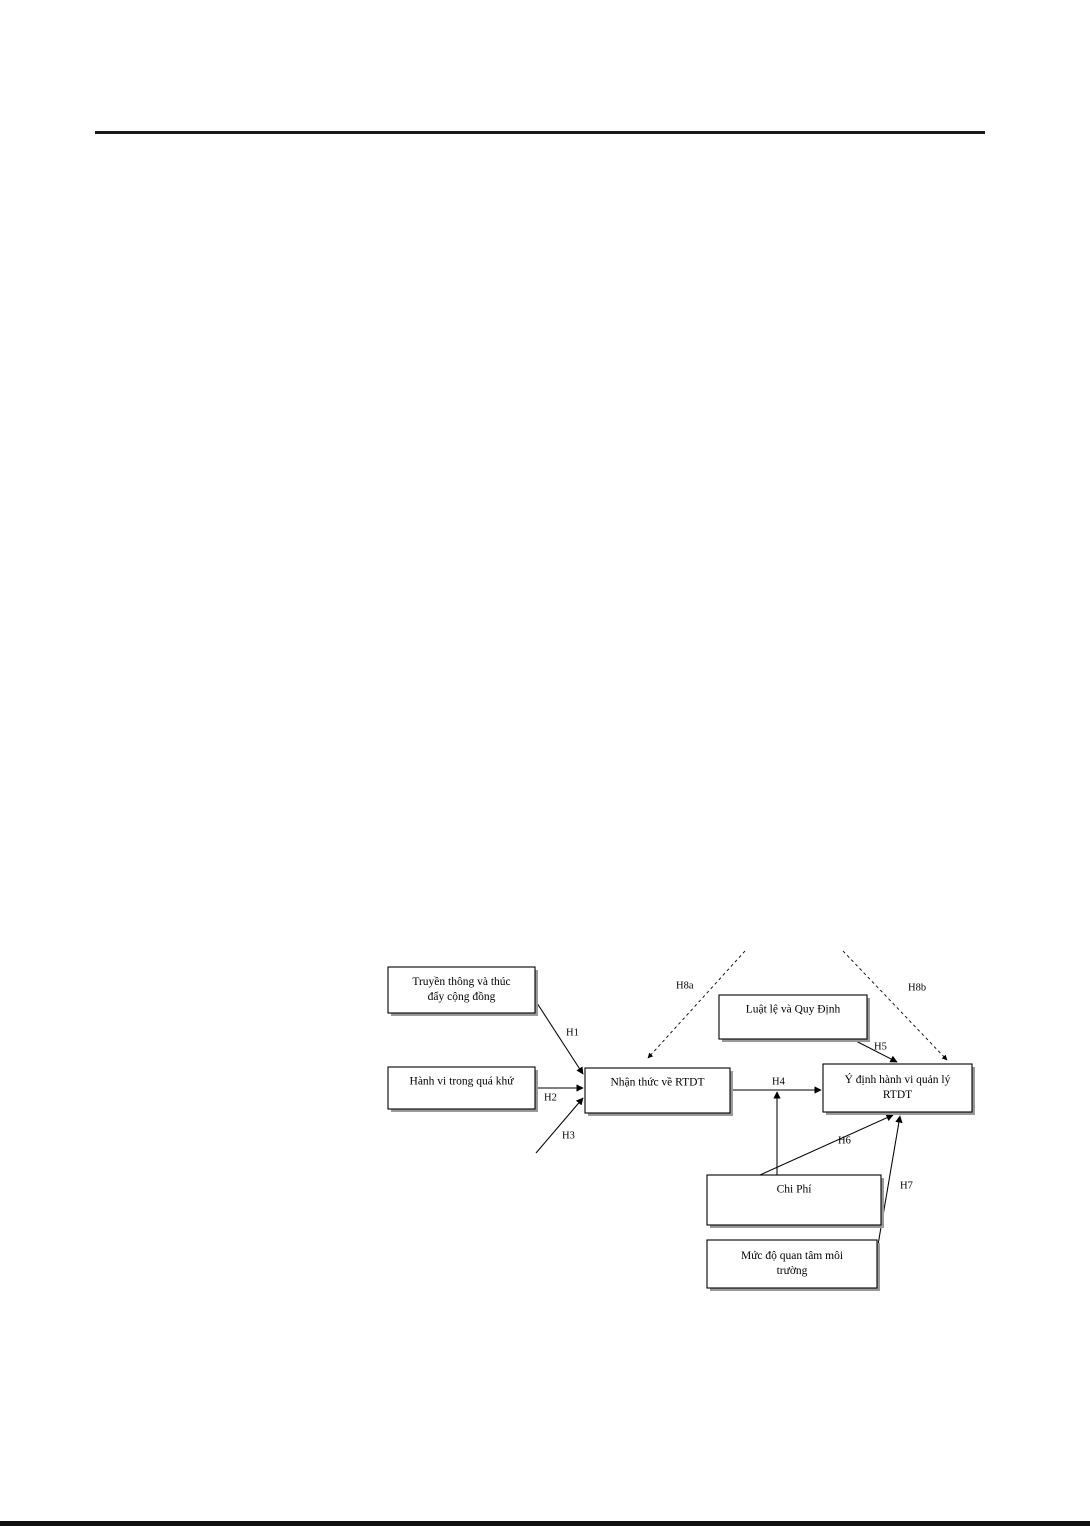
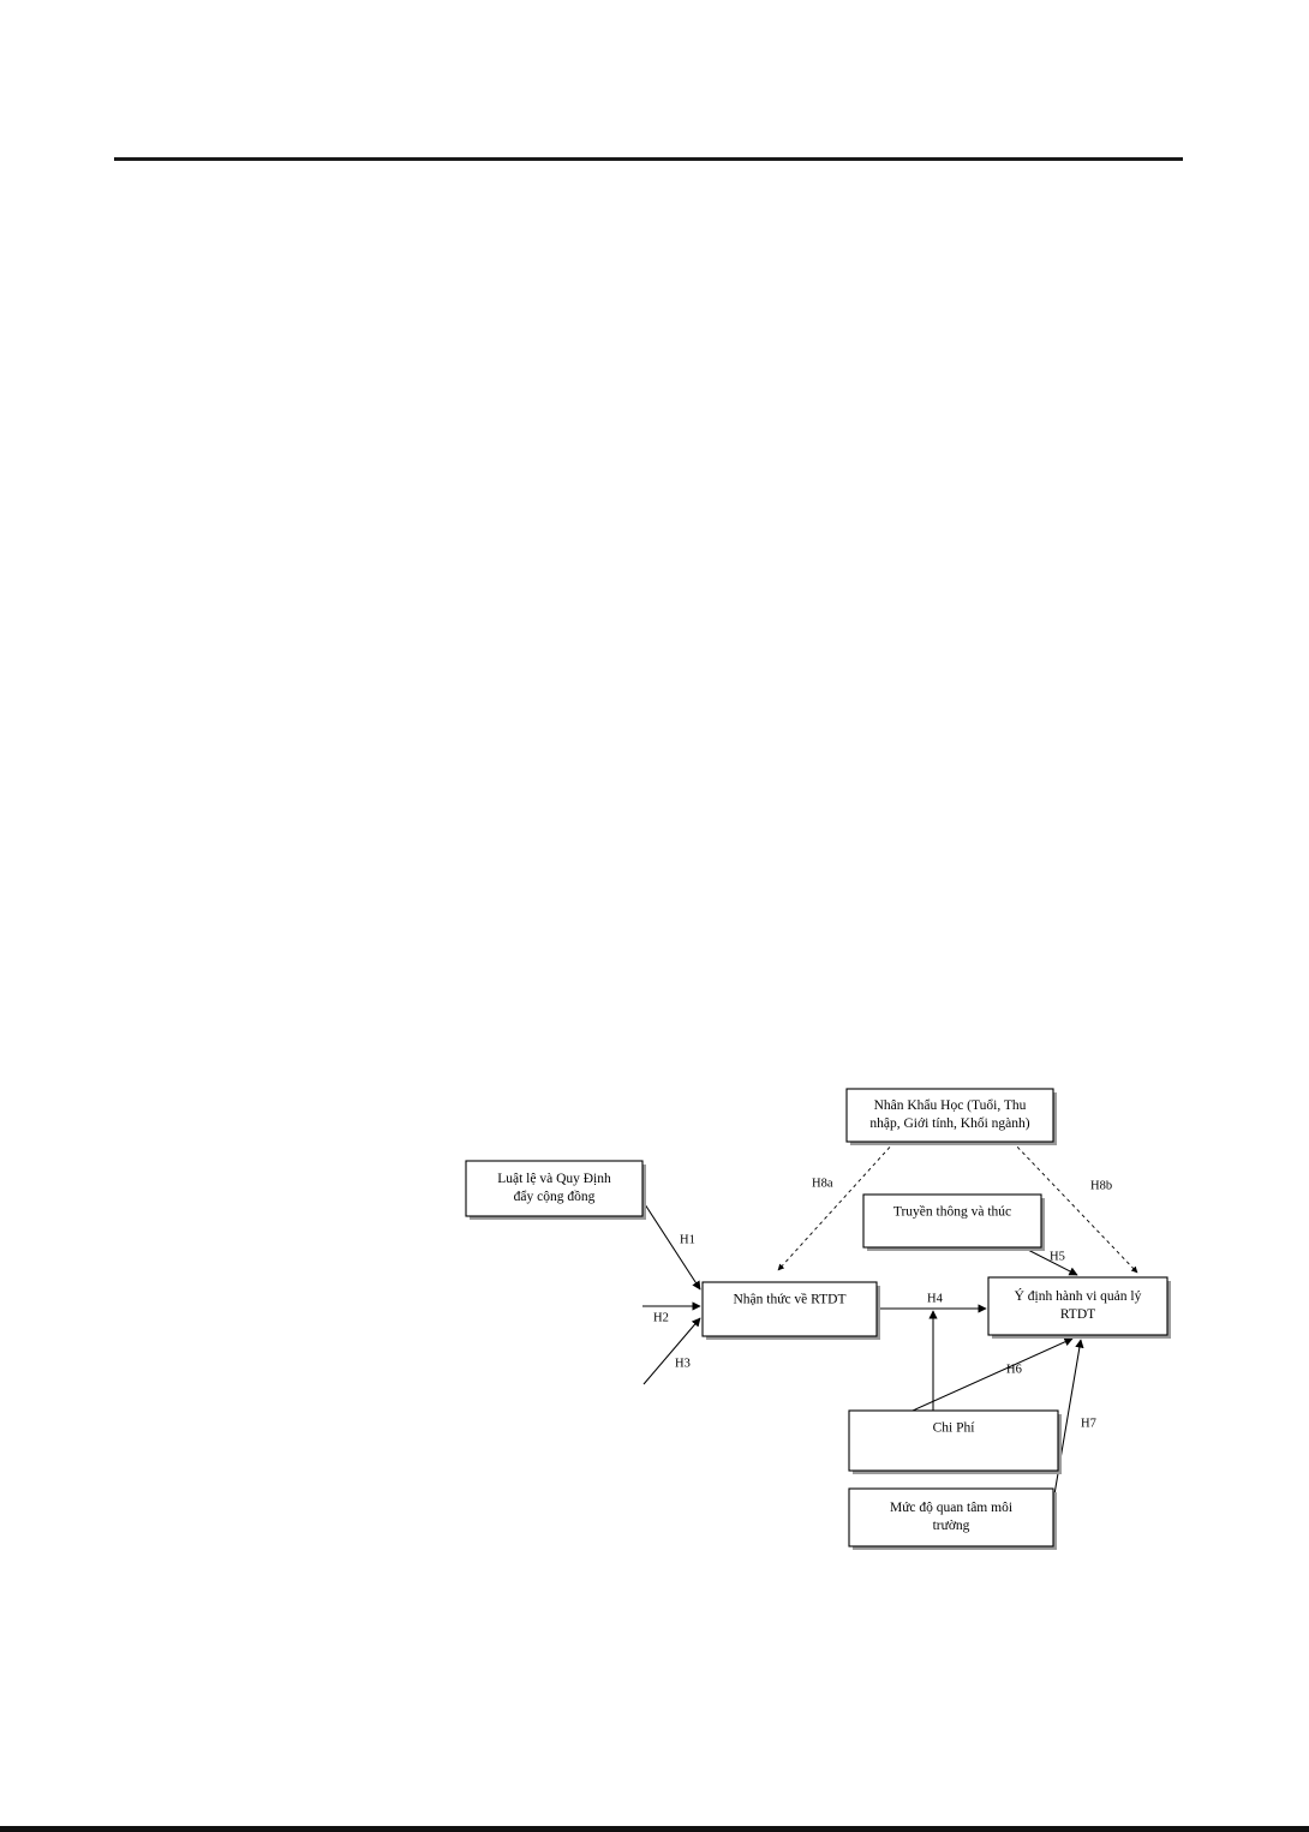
+ Nhân Khẩu Học (Tuổi, Thu
+ nhập, Giới tính, Khối ngành)
- Truyền thông và thúc
+ Luật lệ và Quy Định
  đẩy cộng đồng
- Luật lệ và Quy Định
+ Truyền thông và thúc
- Hành vi trong quá khứ
  Nhận thức về RTDT
  Ý định hành vi quản lý
  RTDT
  Chi Phí
  Mức độ quan tâm môi
  trường
  H1
  H2
  H3
  H4
  H5
  H6
  H7
  H8a
  H8b
